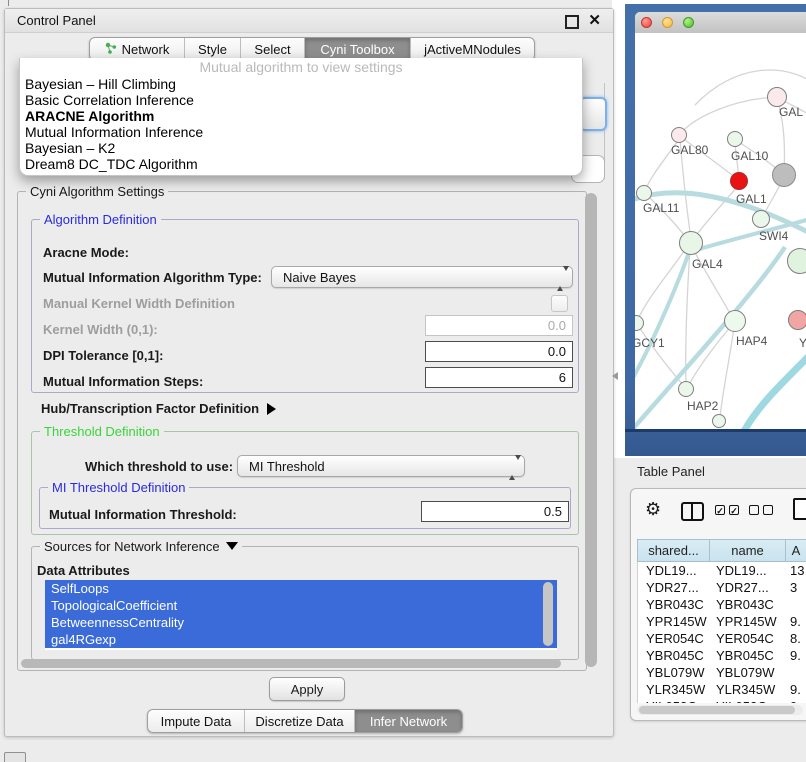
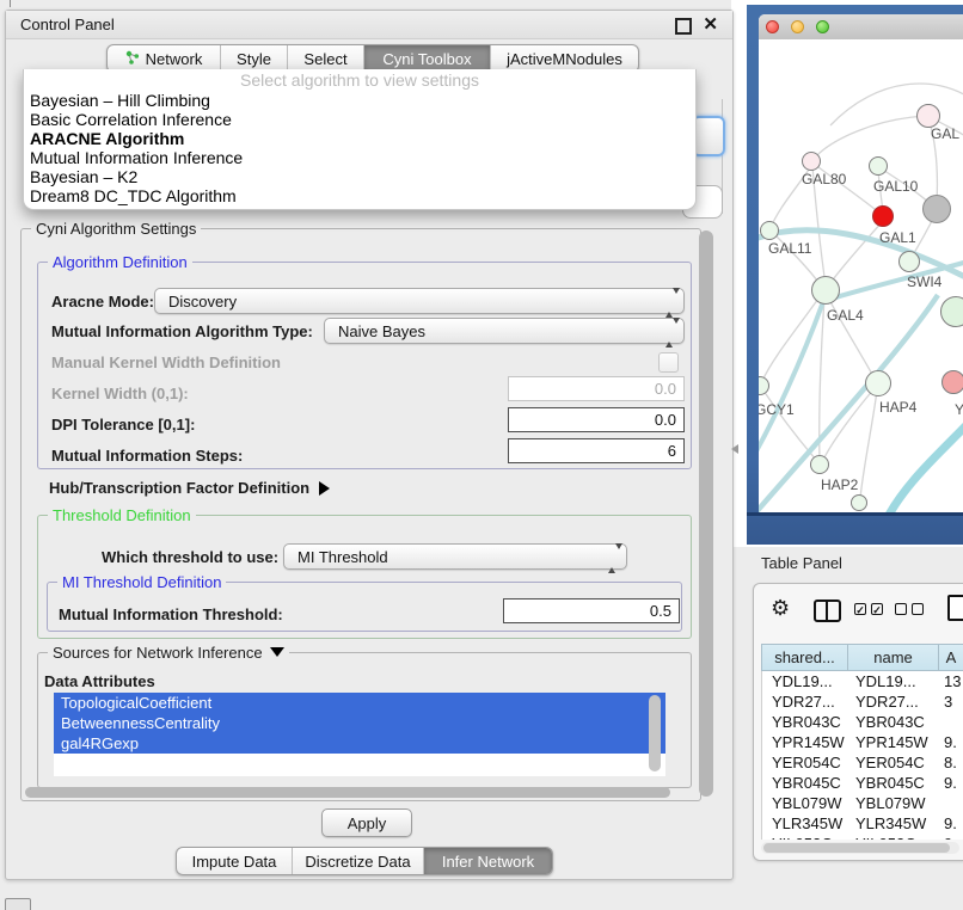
  Control Panel
  ✕
  Network
  Style
  Select
  Cyni Toolbox
  jActiveMNodules
- Mutual algorithm to view settings
+ Select algorithm to view settings
  Bayesian – Hill Climbing
  Basic Correlation Inference
  ARACNE Algorithm
  Mutual Information Inference
  Bayesian – K2
  Dream8 DC_TDC Algorithm
  Cyni Algorithm Settings
  Algorithm Definition
  Aracne Mode:
+ Discovery
  Mutual Information Algorithm Type:
  Naive Bayes
  Manual Kernel Width Definition
  Kernel Width (0,1):
  0.0
  DPI Tolerance [0,1]:
  0.0
  Mutual Information Steps:
  6
  Hub/Transcription Factor Definition
  Threshold Definition
  Which threshold to use:
  MI Threshold
  MI Threshold Definition
  Mutual Information Threshold:
  0.5
  Sources for Network Inference
  Data Attributes
- SelfLoops
  TopologicalCoefficient
  BetweennessCentrality
  gal4RGexp
  Apply
  Impute Data
  Discretize Data
  Infer Network
  GAL
  GAL80
  GAL10
  GAL1
  GAL11
  SWI4
  GAL4
  GCY1
  HAP4
  Y
  HAP2
  Table Panel
  ⚙
  ✓
  ✓
  shared...
  name
  A
  YDL19...
  YDL19...
  13
  YDR27...
  YDR27...
  3
  YBR043C
  YBR043C
  YPR145W
  YPR145W
  9.
  YER054C
  YER054C
  8.
  YBR045C
  YBR045C
  9.
  YBL079W
  YBL079W
  YLR345W
  YLR345W
  9.
